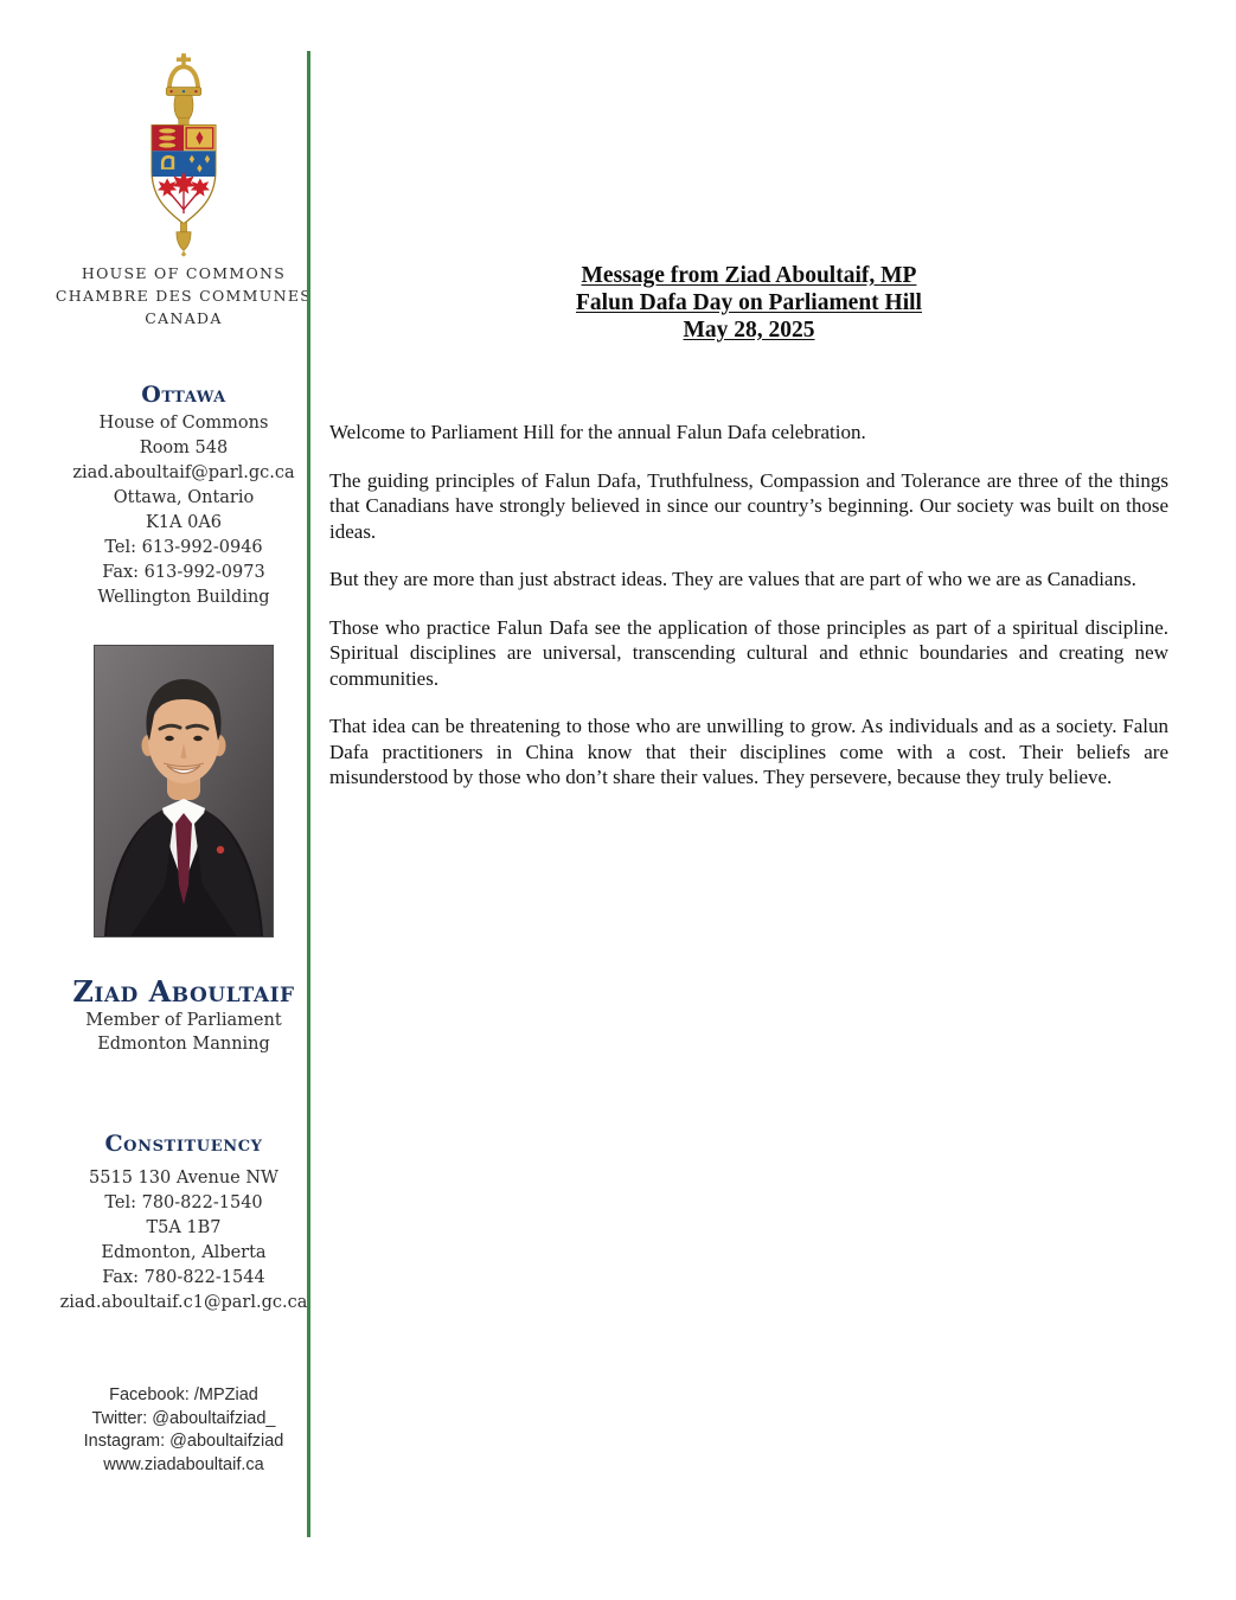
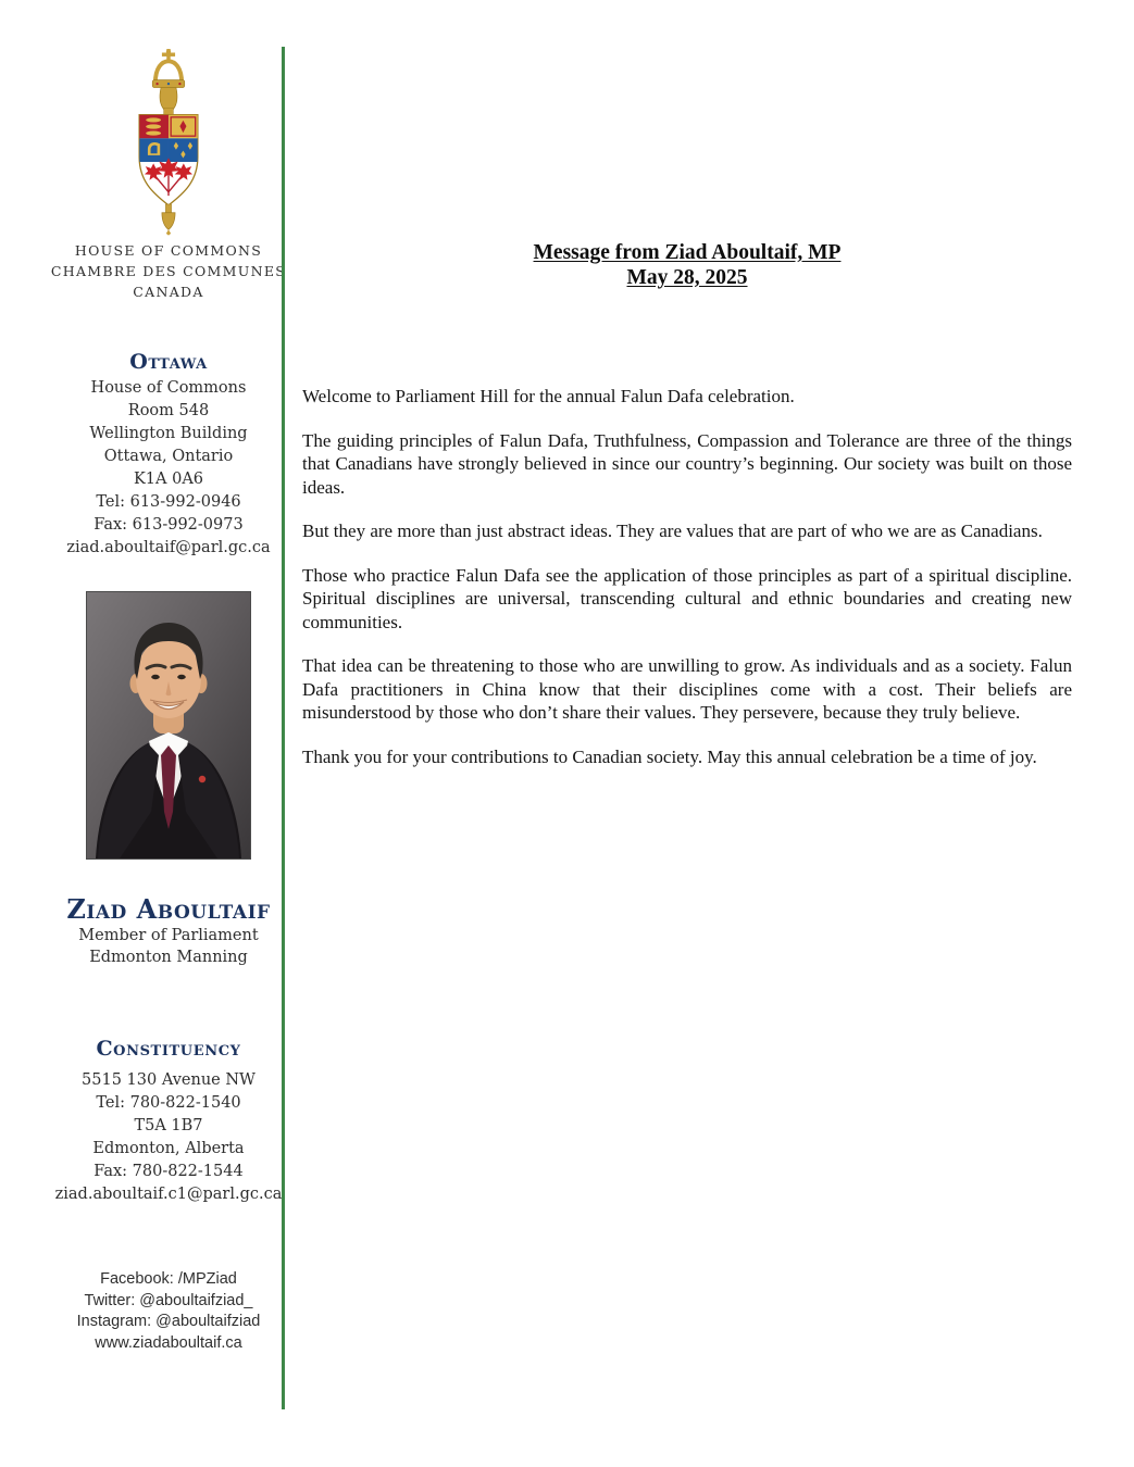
  HOUSE OF COMMONS
  CHAMBRE DES COMMUNE
  CANADA
  Ottawa
  House of Commons
  Room 548
- ziad.aboultaif@parl.gc.ca
+ Wellington Building
  Ottawa, Ontario
  K1A 0A6
  Tel: 613-992-0946
  Fax: 613-992-0973
- Wellington Building
+ ziad.aboultaif@parl.gc.ca
  Ziad Aboultaif
  Member of Parliament
  Edmonton Manning
  Constituency
  5515 130 Avenue NW
  Tel: 780-822-1540
  T5A 1B7
  Edmonton, Alberta
  Fax: 780-822-1544
  ziad.aboultaif.c1@parl.gc.ca
  Facebook: /MPZiad
  Twitter: @aboultaifziad_
  Instagram: @aboultaifziad
  www.ziadaboultaif.ca
  Message from Ziad Aboultaif, MP
- Falun Dafa Day on Parliament Hill
  May 28, 2025
  Welcome to Parliament Hill for the annual Falun Dafa celebration.
  The guiding principles of Falun Dafa, Truthfulness, Compassion and Tolerance are three of the things that Canadians have strongly believed in since our country’s beginning. Our society was built on those ideas.
  But they are more than just abstract ideas. They are values that are part of who we are as Canadians.
  Those who practice Falun Dafa see the application of those principles as part of a spiritual discipline. Spiritual disciplines are universal, transcending cultural and ethnic boundaries and creating new communities.
  That idea can be threatening to those who are unwilling to grow. As individuals and as a society. Falun Dafa practitioners in China know that their disciplines come with a cost. Their beliefs are misunderstood by those who don’t share their values. They persevere, because they truly believe.
+ Thank you for your contributions to Canadian society. May this annual celebration be a time of joy.
